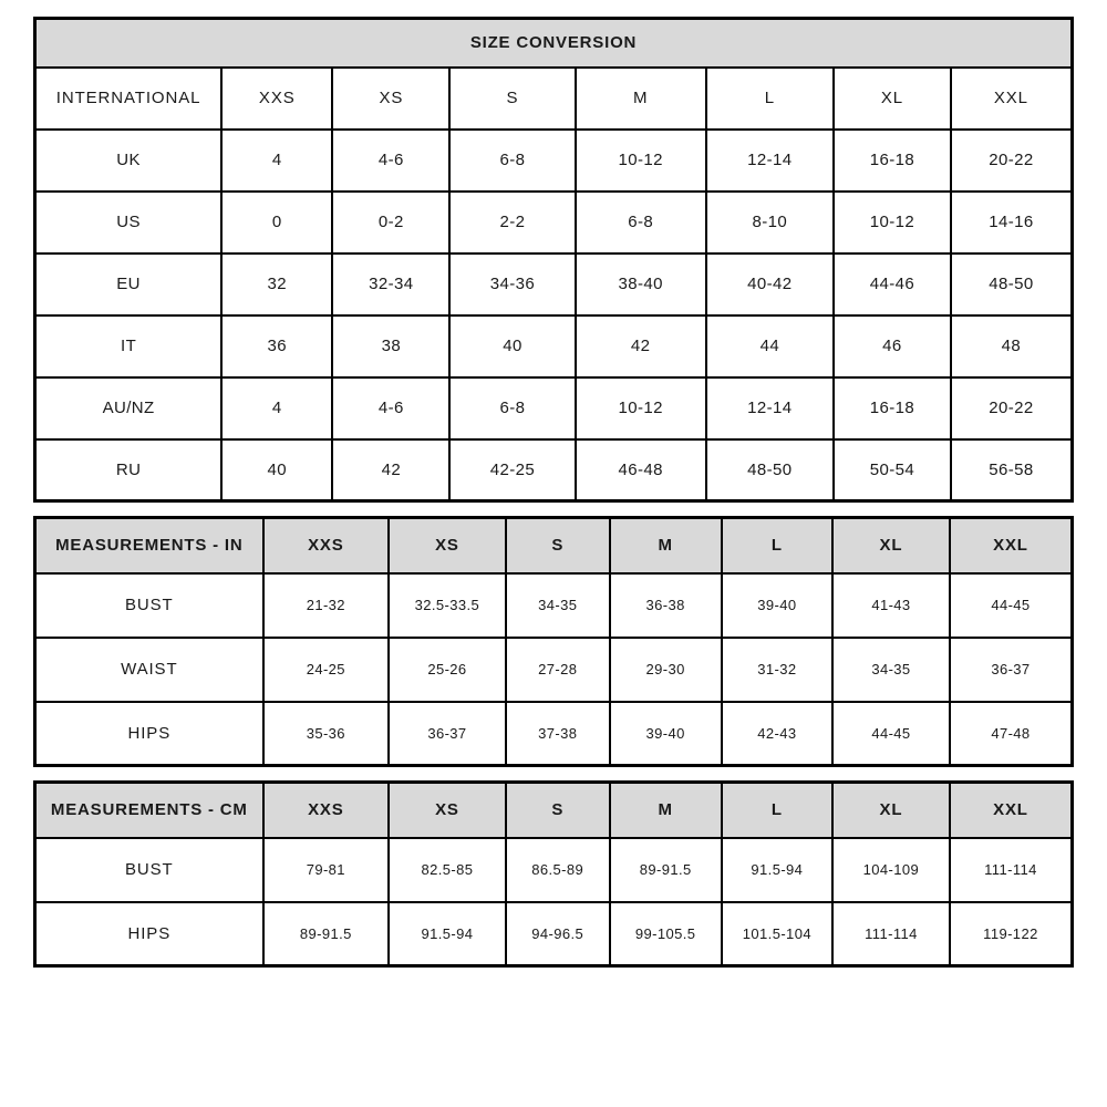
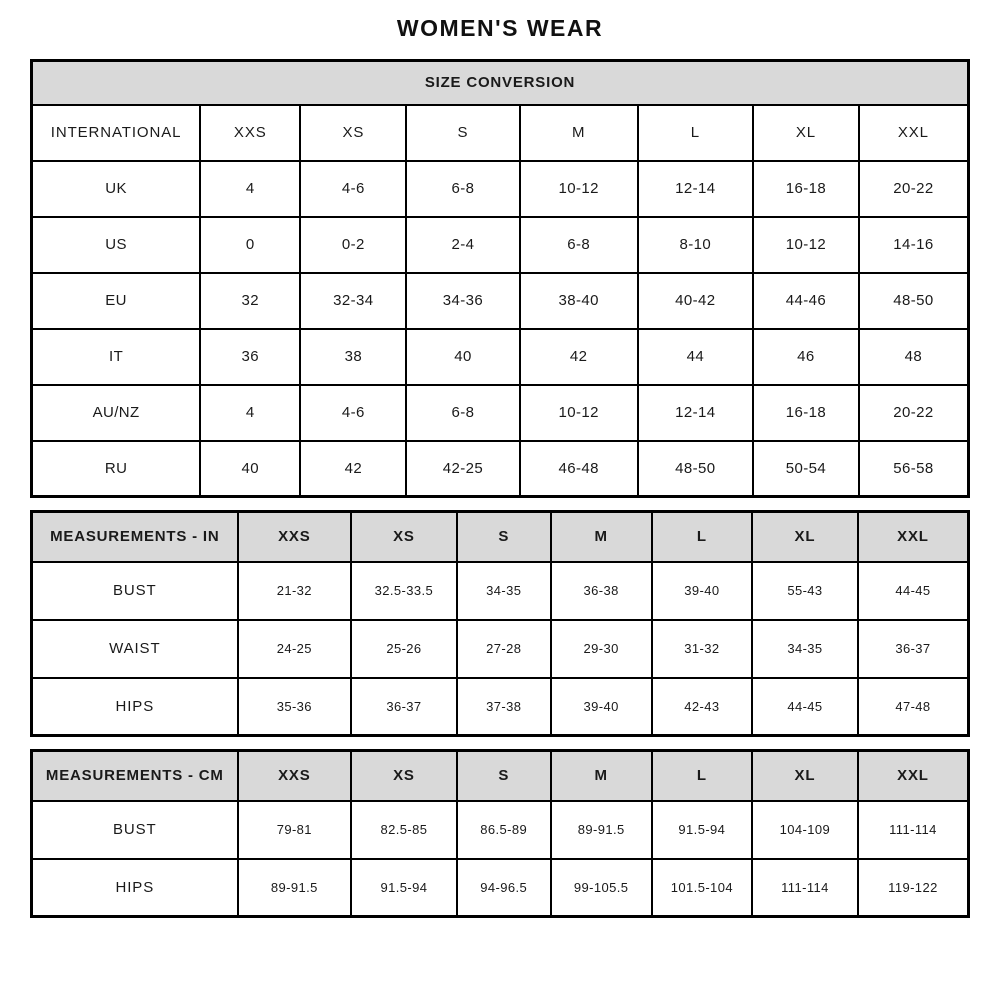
+ WOMEN'S WEAR
  SIZE CONVERSION
  INTERNATIONAL	XXS	XS	S	M	L	XL	XXL
  UK	4	4-6	6-8	10-12	12-14	16-18	20-22
- US	0	0-2	2-2	6-8	8-10	10-12	14-16
+ US	0	0-2	2-4	6-8	8-10	10-12	14-16
  EU	32	32-34	34-36	38-40	40-42	44-46	48-50
  IT	36	38	40	42	44	46	48
  AU/NZ	4	4-6	6-8	10-12	12-14	16-18	20-22
  RU	40	42	42-25	46-48	48-50	50-54	56-58
  MEASUREMENTS - IN	XXS	XS	S	M	L	XL	XXL
- BUST	21-32	32.5-33.5	34-35	36-38	39-40	41-43	44-45
+ BUST	21-32	32.5-33.5	34-35	36-38	39-40	55-43	44-45
  WAIST	24-25	25-26	27-28	29-30	31-32	34-35	36-37
  HIPS	35-36	36-37	37-38	39-40	42-43	44-45	47-48
  MEASUREMENTS - CM	XXS	XS	S	M	L	XL	XXL
  BUST	79-81	82.5-85	86.5-89	89-91.5	91.5-94	104-109	111-114
  HIPS	89-91.5	91.5-94	94-96.5	99-105.5	101.5-104	111-114	119-122
